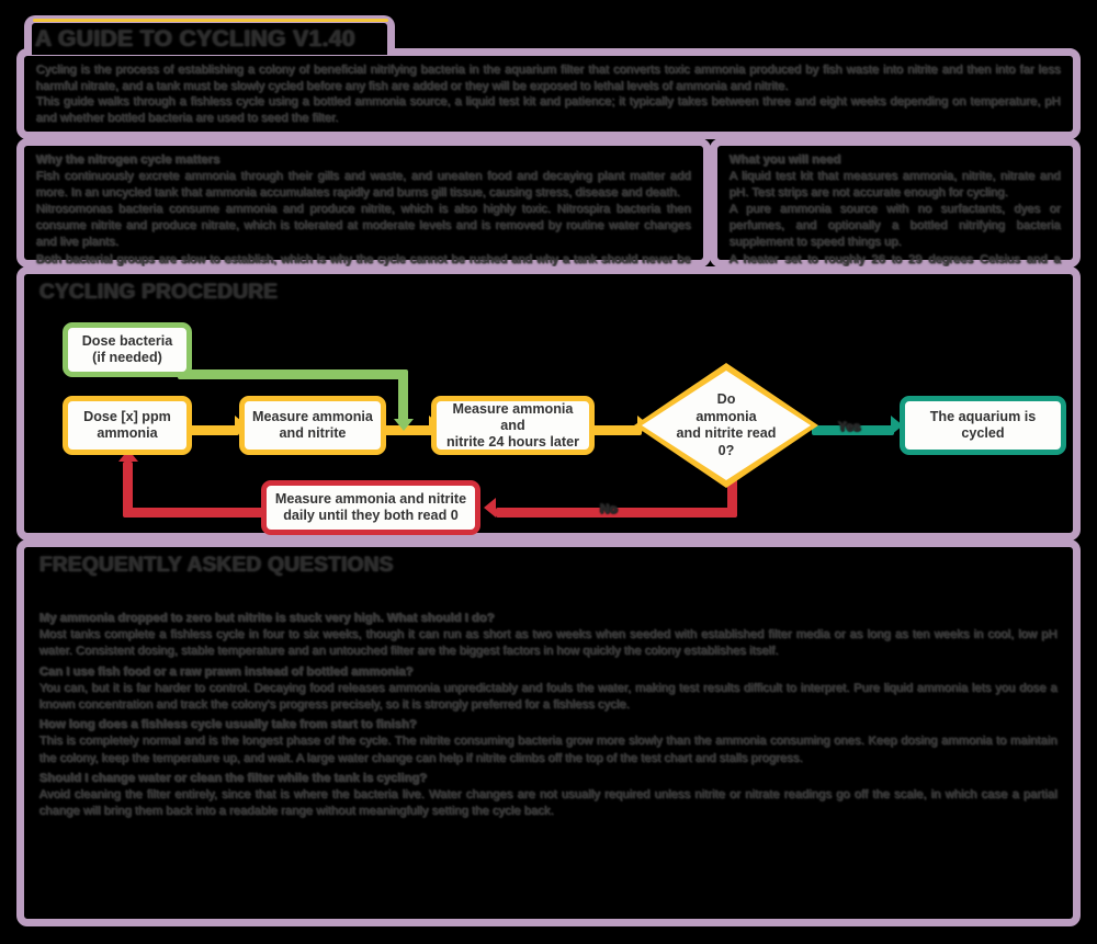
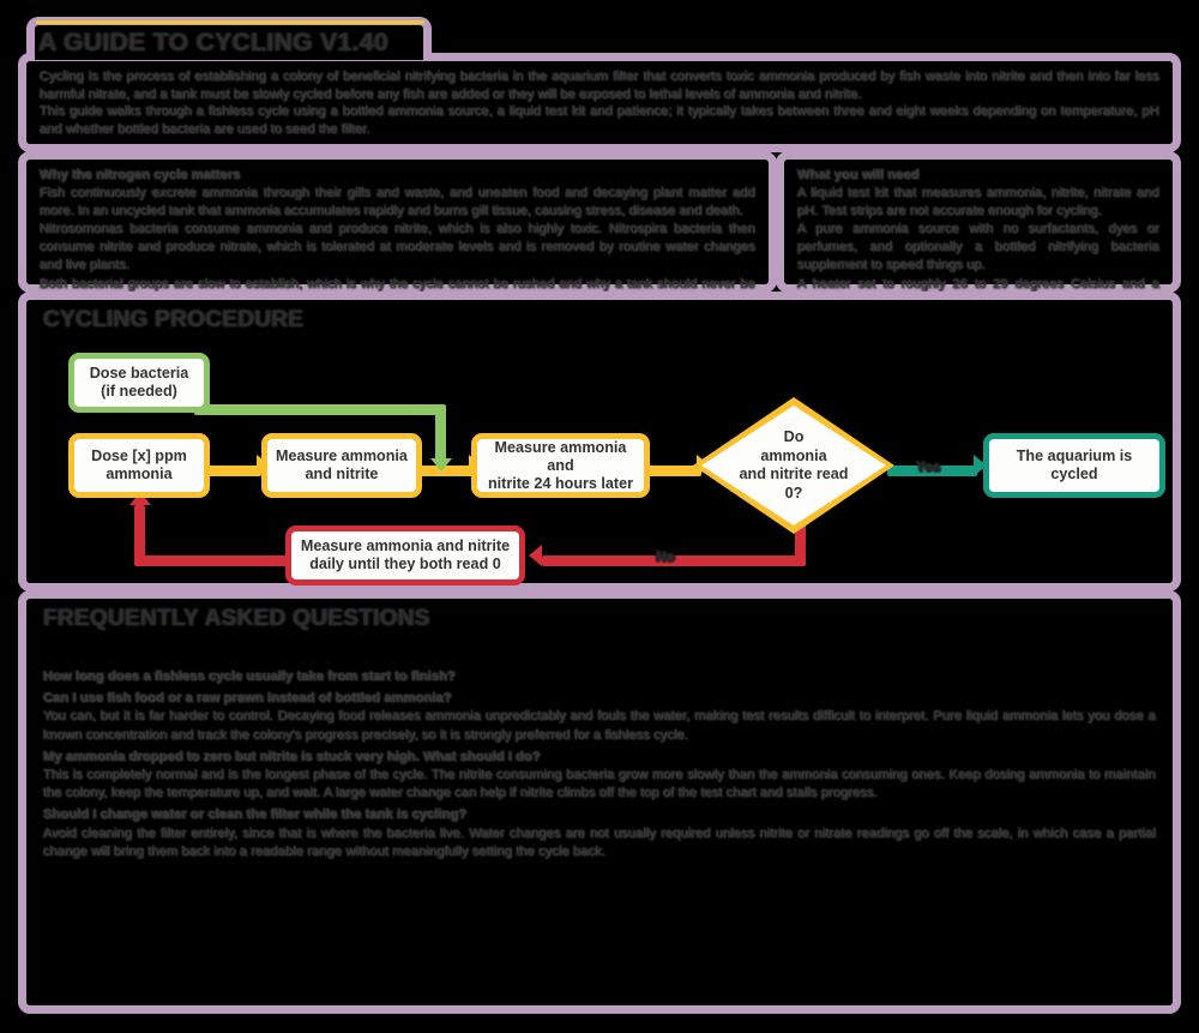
  A GUIDE TO CYCLING V1.40
  Cycling is the process of establishing a colony of beneficial nitrifying bacteria in the aquarium filter that converts toxic ammonia produced by fish waste into nitrite and then into far less harmful nitrate, and a tank must be slowly cycled before any fish are added or they will be exposed to lethal levels of ammonia and nitrite.
  This guide walks through a fishless cycle using a bottled ammonia source, a liquid test kit and patience; it typically takes between three and eight weeks depending on temperature, pH and whether bottled bacteria are used to seed the filter.
  Why the nitrogen cycle matters
  Fish continuously excrete ammonia through their gills and waste, and uneaten food and decaying plant matter add more. In an uncycled tank that ammonia accumulates rapidly and burns gill tissue, causing stress, disease and death.
  Nitrosomonas bacteria consume ammonia and produce nitrite, which is also highly toxic. Nitrospira bacteria then consume nitrite and produce nitrate, which is tolerated at moderate levels and is removed by routine water changes and live plants.
  What you will need
  A liquid test kit that measures ammonia, nitrite, nitrate and pH. Test strips are not accurate enough for cycling.
  A pure ammonia source with no surfactants, dyes or perfumes, and optionally a bottled nitrifying bacteria supplement to speed things up.
  A heater set to roughly 26 to 29 degrees Celsius and a
  CYCLING PROCEDURE
  Yes
  No
  Dose bacteria
  (if needed)
  Dose [x] ppm
  ammonia
  Measure ammonia
  and nitrite
  Measure ammonia and
  nitrite 24 hours later
  Do
  ammonia
  and nitrite read
  0?
  The aquarium is
  cycled
  Measure ammonia and nitrite
  daily until they both read 0
  FREQUENTLY ASKED QUESTIONS
- My ammonia dropped to zero but nitrite is stuck very high. What should I do?
+ How long does a fishless cycle usually take from start to finish?
- Most tanks complete a fishless cycle in four to six weeks, though it can run as short as two weeks when seeded with established filter media or as long as ten weeks in cool, low pH water. Consistent dosing, stable temperature and an untouched filter are the biggest factors in how quickly the colony establishes itself.
  Can I use fish food or a raw prawn instead of bottled ammonia?
  You can, but it is far harder to control. Decaying food releases ammonia unpredictably and fouls the water, making test results difficult to interpret. Pure liquid ammonia lets you dose a known concentration and track the colony's progress precisely, so it is strongly preferred for a fishless cycle.
- How long does a fishless cycle usually take from start to finish?
+ My ammonia dropped to zero but nitrite is stuck very high. What should I do?
  This is completely normal and is the longest phase of the cycle. The nitrite consuming bacteria grow more slowly than the ammonia consuming ones. Keep dosing ammonia to maintain the colony, keep the temperature up, and wait. A large water change can help if nitrite climbs off the top of the test chart and stalls progress.
  Should I change water or clean the filter while the tank is cycling?
  Avoid cleaning the filter entirely, since that is where the bacteria live. Water changes are not usually required unless nitrite or nitrate readings go off the scale, in which case a partial change will bring them back into a readable range without meaningfully setting the cycle back.
